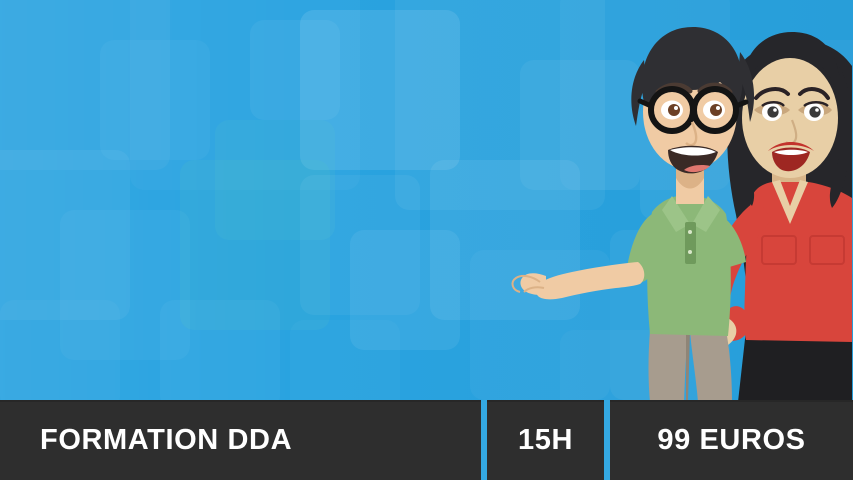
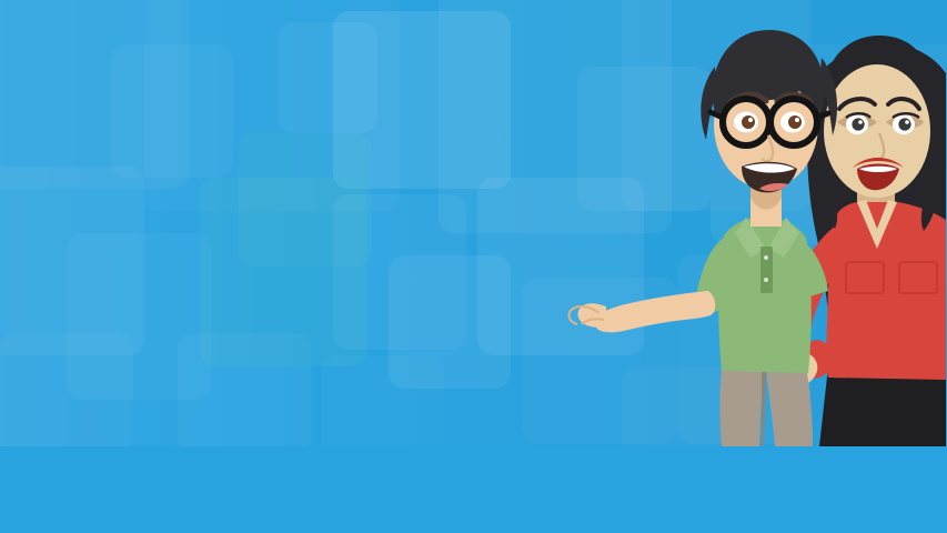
- FORMATION DDA
- 15H
- 99 EUROS
